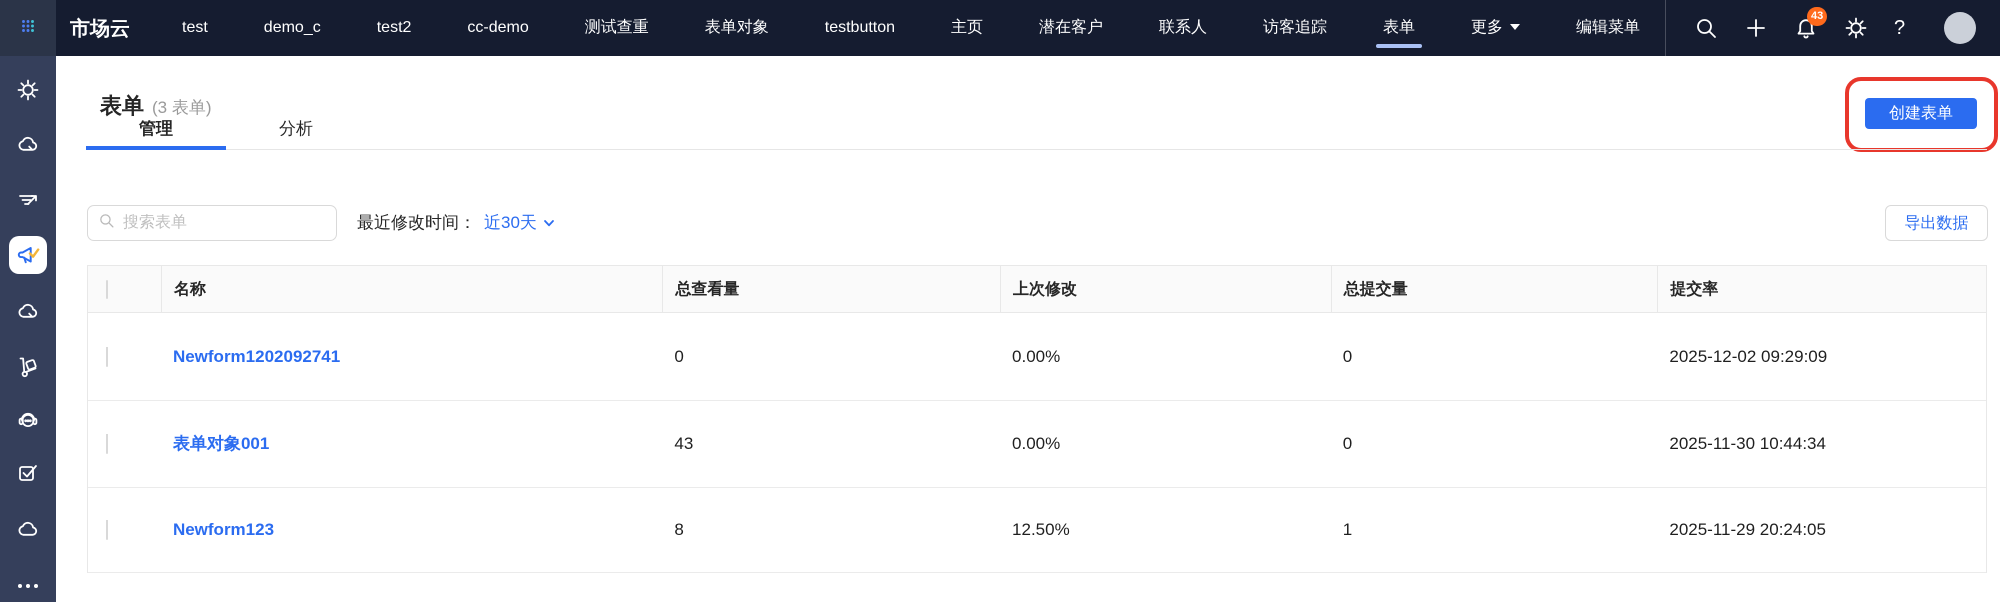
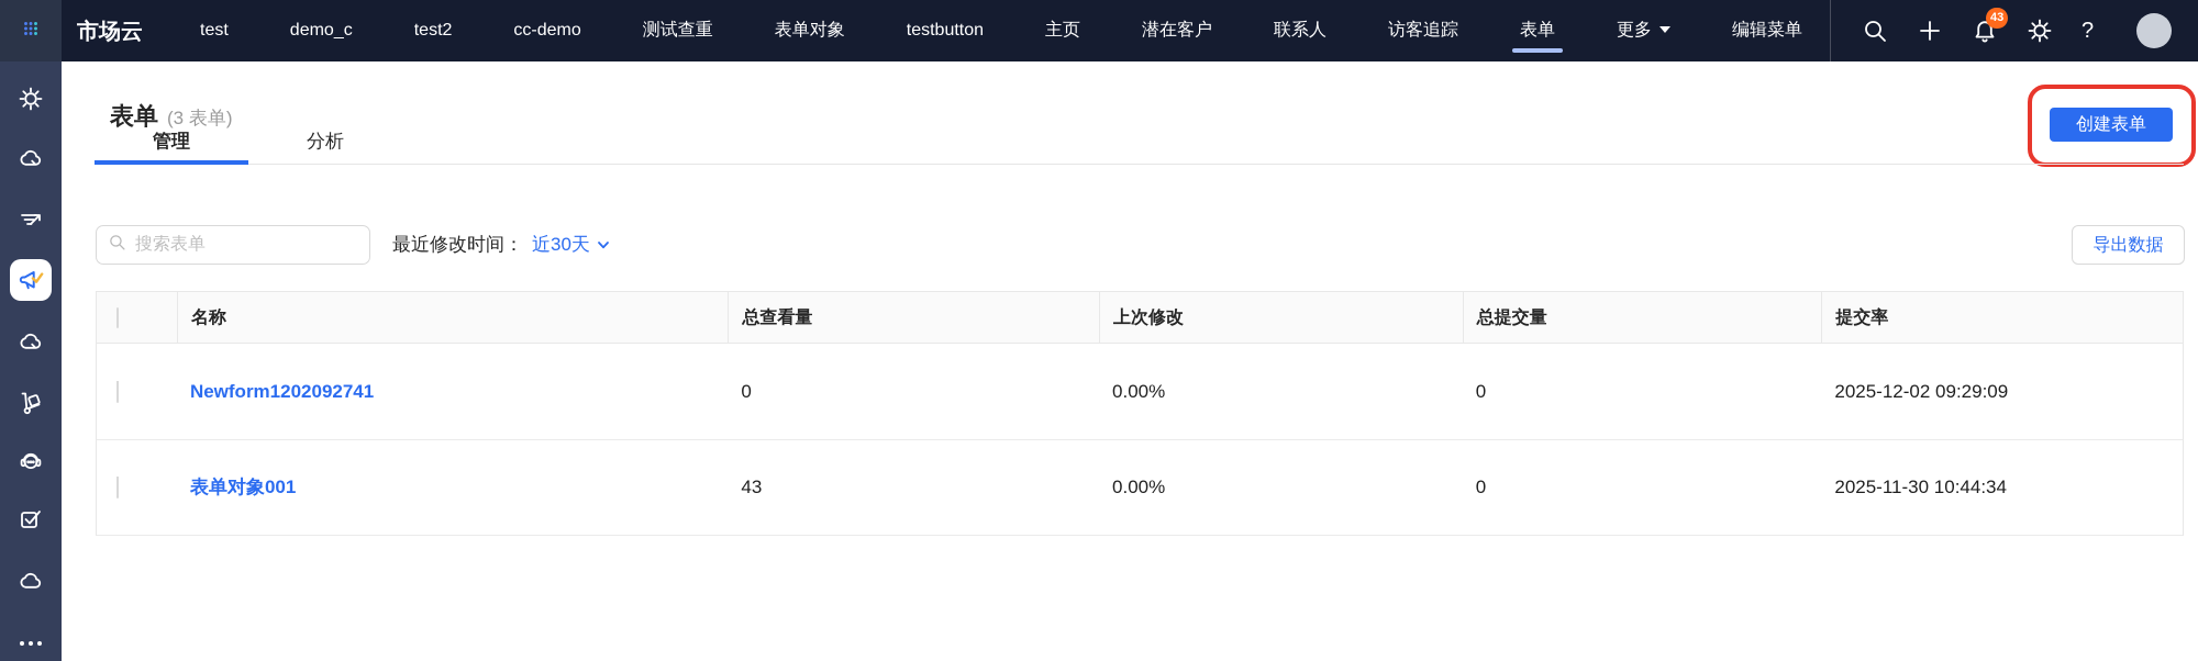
  市场云
  test
  demo_c
  test2
  cc-demo
  测试查重
  表单对象
  testbutton
  主页
  潜在客户
  联系人
  访客追踪
  表单
  更多
  编辑菜单
  43
  ?
  表单 (3 表单)
  创建表单
  管理
  分析
  搜索表单
  最近修改时间：
  近30天
  导出数据
  名称
  总查看量
  上次修改
  总提交量
  提交率
  Newform1202092741
  0
  0.00%
  0
  2025-12-02 09:29:09
  表单对象001
  43
  0.00%
  0
  2025-11-30 10:44:34
- Newform123
- 8
- 12.50%
- 1
- 2025-11-29 20:24:05
